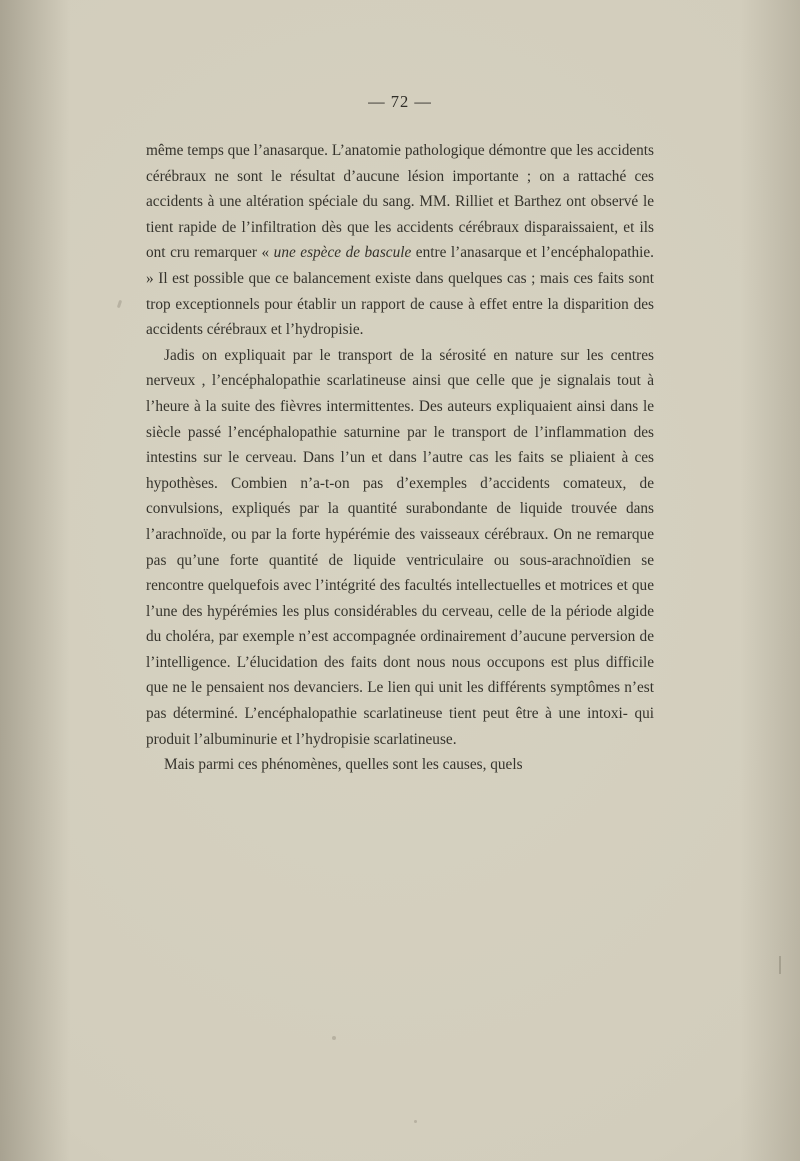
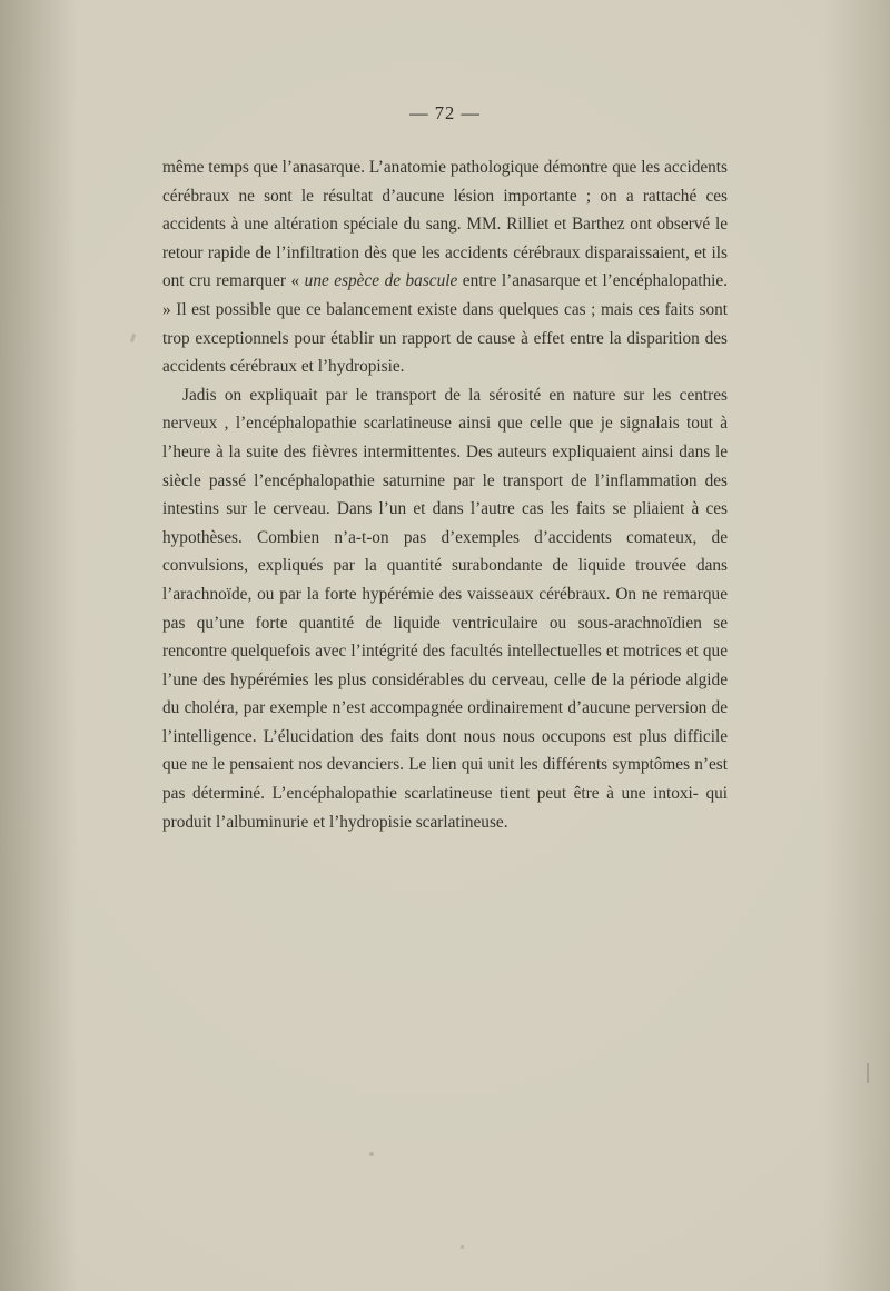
  — 72 —
- même temps que l’anasarque. L’anatomie pathologique démontre que les accidents cérébraux ne sont le résultat d’aucune lésion importante ; on a rattaché ces accidents à une altération spéciale du sang. MM. Rilliet et Barthez ont observé le tient rapide de l’infiltration dès que les accidents cérébraux disparaissaient, et ils ont cru remarquer « une espèce de bascule entre l’anasarque et l’encéphalopathie. » Il est possible que ce balancement existe dans quelques cas ; mais ces faits sont trop exceptionnels pour établir un rapport de cause à effet entre la disparition des accidents cérébraux et l’hydropisie.
+ même temps que l’anasarque. L’anatomie pathologique démontre que les accidents cérébraux ne sont le résultat d’aucune lésion importante ; on a rattaché ces accidents à une altération spéciale du sang. MM. Rilliet et Barthez ont observé le retour rapide de l’infiltration dès que les accidents cérébraux disparaissaient, et ils ont cru remarquer « une espèce de bascule entre l’anasarque et l’encéphalopathie. » Il est possible que ce balancement existe dans quelques cas ; mais ces faits sont trop exceptionnels pour établir un rapport de cause à effet entre la disparition des accidents cérébraux et l’hydropisie.
  Jadis on expliquait par le transport de la sérosité en nature sur les centres nerveux , l’encéphalopathie scarlatineuse ainsi que celle que je signalais tout à l’heure à la suite des fièvres intermittentes. Des auteurs expliquaient ainsi dans le siècle passé l’encéphalopathie saturnine par le transport de l’inflammation des intestins sur le cerveau. Dans l’un et dans l’autre cas les faits se pliaient à ces hypothèses. Combien n’a-t-on pas d’exemples d’accidents comateux, de convulsions, expliqués par la quantité surabondante de liquide trouvée dans l’arachnoïde, ou par la forte hypérémie des vaisseaux cérébraux. On ne remarque pas qu’une forte quantité de liquide ventriculaire ou sous-arachnoïdien se rencontre quelquefois avec l’intégrité des facultés intellectuelles et motrices et que l’une des hypérémies les plus considérables du cerveau, celle de la période algide du choléra, par exemple n’est accompagnée ordinairement d’aucune perversion de l’intelligence. L’élucidation des faits dont nous nous occupons est plus difficile que ne le pensaient nos devanciers. Le lien qui unit les différents symptômes n’est pas déterminé. L’encéphalopathie scarlatineuse tient peut être à une intoxi- qui produit l’albuminurie et l’hydropisie scarlatineuse.
- Mais parmi ces phénomènes, quelles sont les causes, quels
